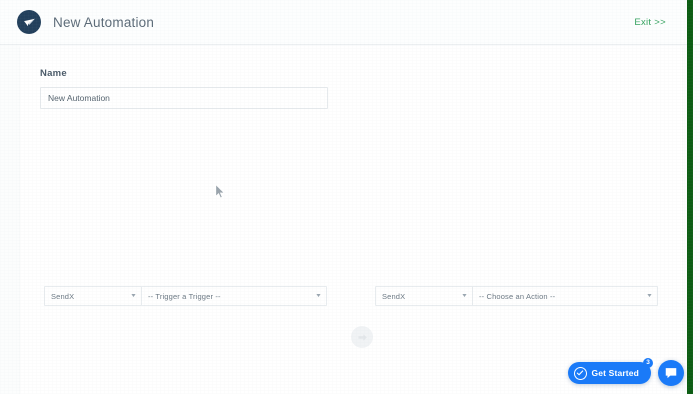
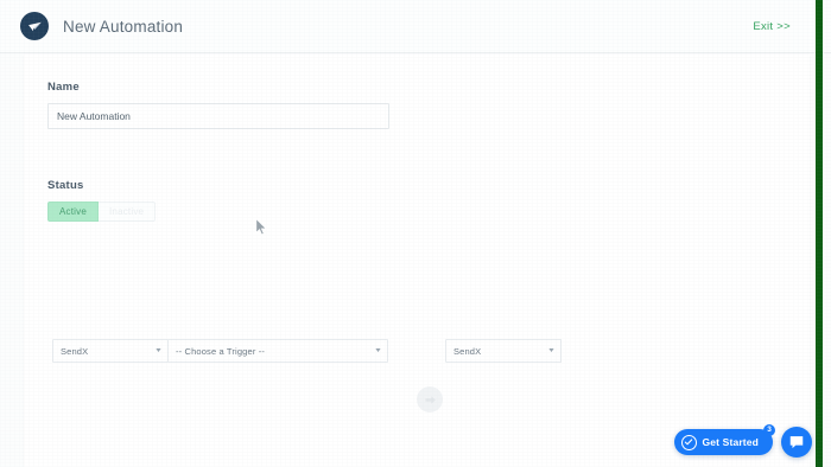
  New Automation
  Exit >>
  Name
  New Automation
+ Status
+ Active
  SendX
- -- Trigger a Trigger --
+ -- Choose a Trigger --
  SendX
- -- Choose an Action --
  Get Started
